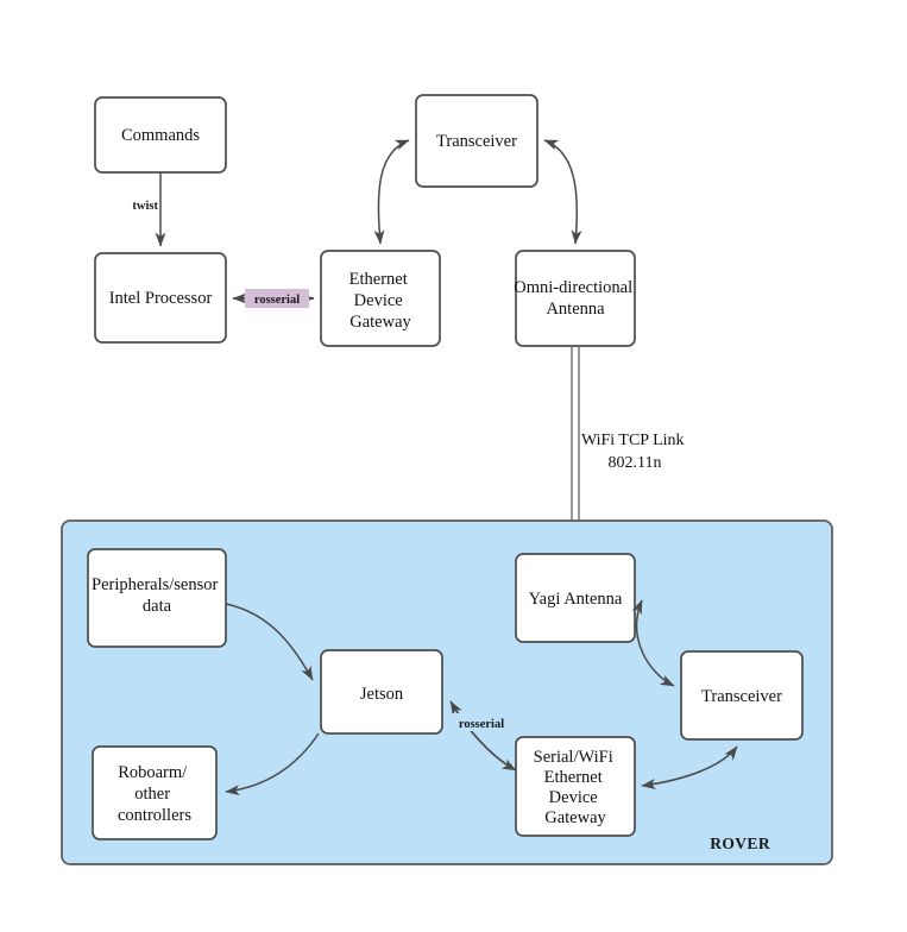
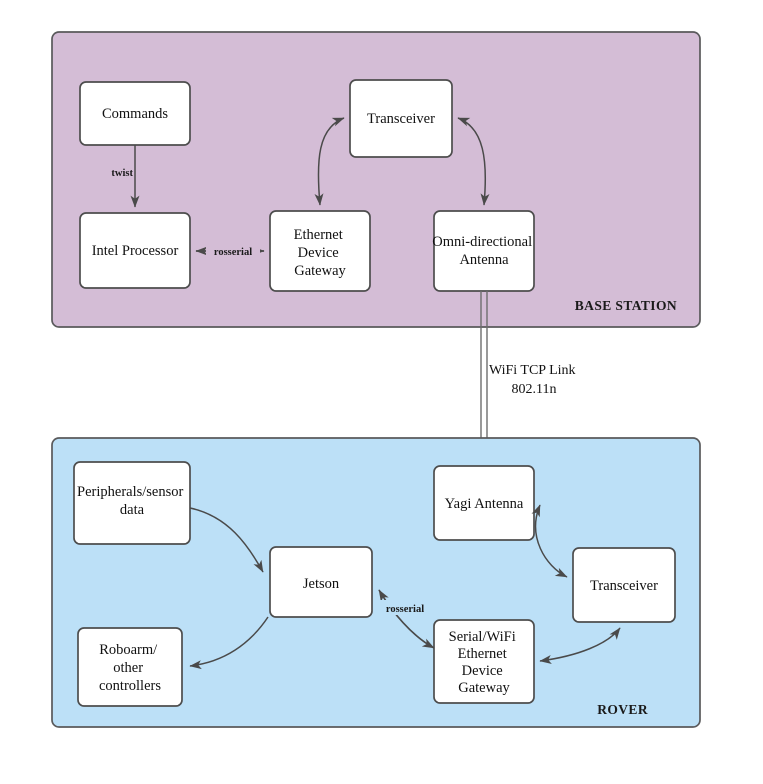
+ BASE STATION
  Commands
  Intel Processor
  Ethernet Device Gateway
  Transceiver
  Omni-directional Antenna
  twist
  rosserial
  WiFi TCP Link 802.11n
  ROVER
  Peripherals/sensor data
  Jetson
  Roboarm/ other controllers
  Yagi Antenna
  Transceiver
  Serial/WiFi Ethernet Device Gateway
  rosserial
